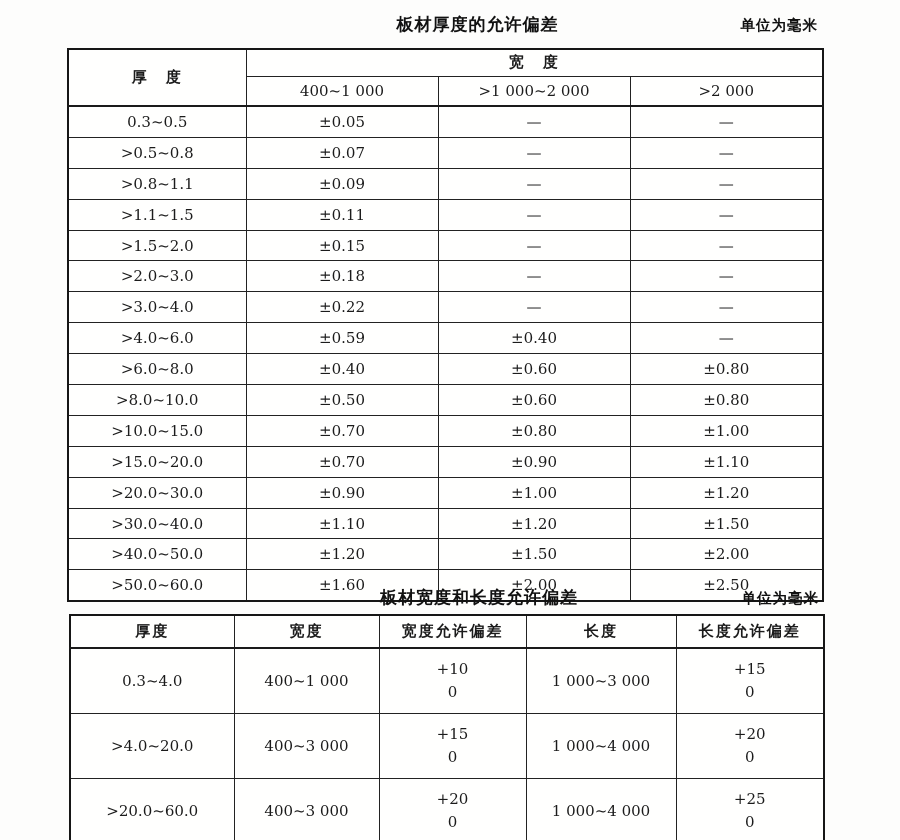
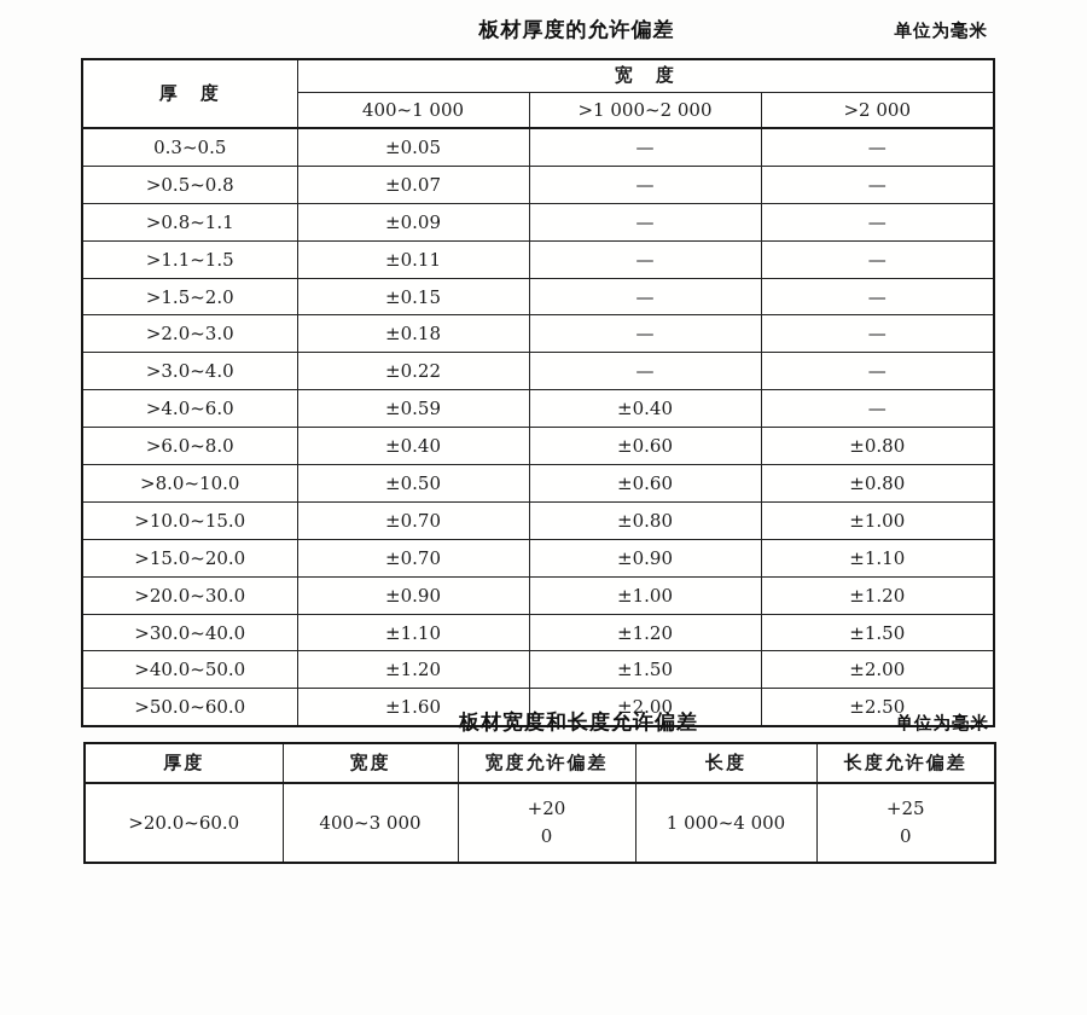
  板材厚度的允许偏差
  单位为毫米
  厚 度	宽 度
  400~1 000	>1 000~2 000	>2 000
  0.3~0.5	±0.05	—	—
  >0.5~0.8	±0.07	—	—
  >0.8~1.1	±0.09	—	—
  >1.1~1.5	±0.11	—	—
  >1.5~2.0	±0.15	—	—
  >2.0~3.0	±0.18	—	—
  >3.0~4.0	±0.22	—	—
  >4.0~6.0	±0.59	±0.40	—
  >6.0~8.0	±0.40	±0.60	±0.80
  >8.0~10.0	±0.50	±0.60	±0.80
  >10.0~15.0	±0.70	±0.80	±1.00
  >15.0~20.0	±0.70	±0.90	±1.10
  >20.0~30.0	±0.90	±1.00	±1.20
  >30.0~40.0	±1.10	±1.20	±1.50
  >40.0~50.0	±1.20	±1.50	±2.00
  >50.0~60.0	±1.60	±2.00	±2.50
  板材宽度和长度允许偏差
  单位为毫米
  厚度	宽度	宽度允许偏差	长度	长度允许偏差
- 0.3~4.0	400~1 000	+100	1 000~3 000	+150
- >4.0~20.0	400~3 000	+150	1 000~4 000	+200
  >20.0~60.0	400~3 000	+200	1 000~4 000	+250
